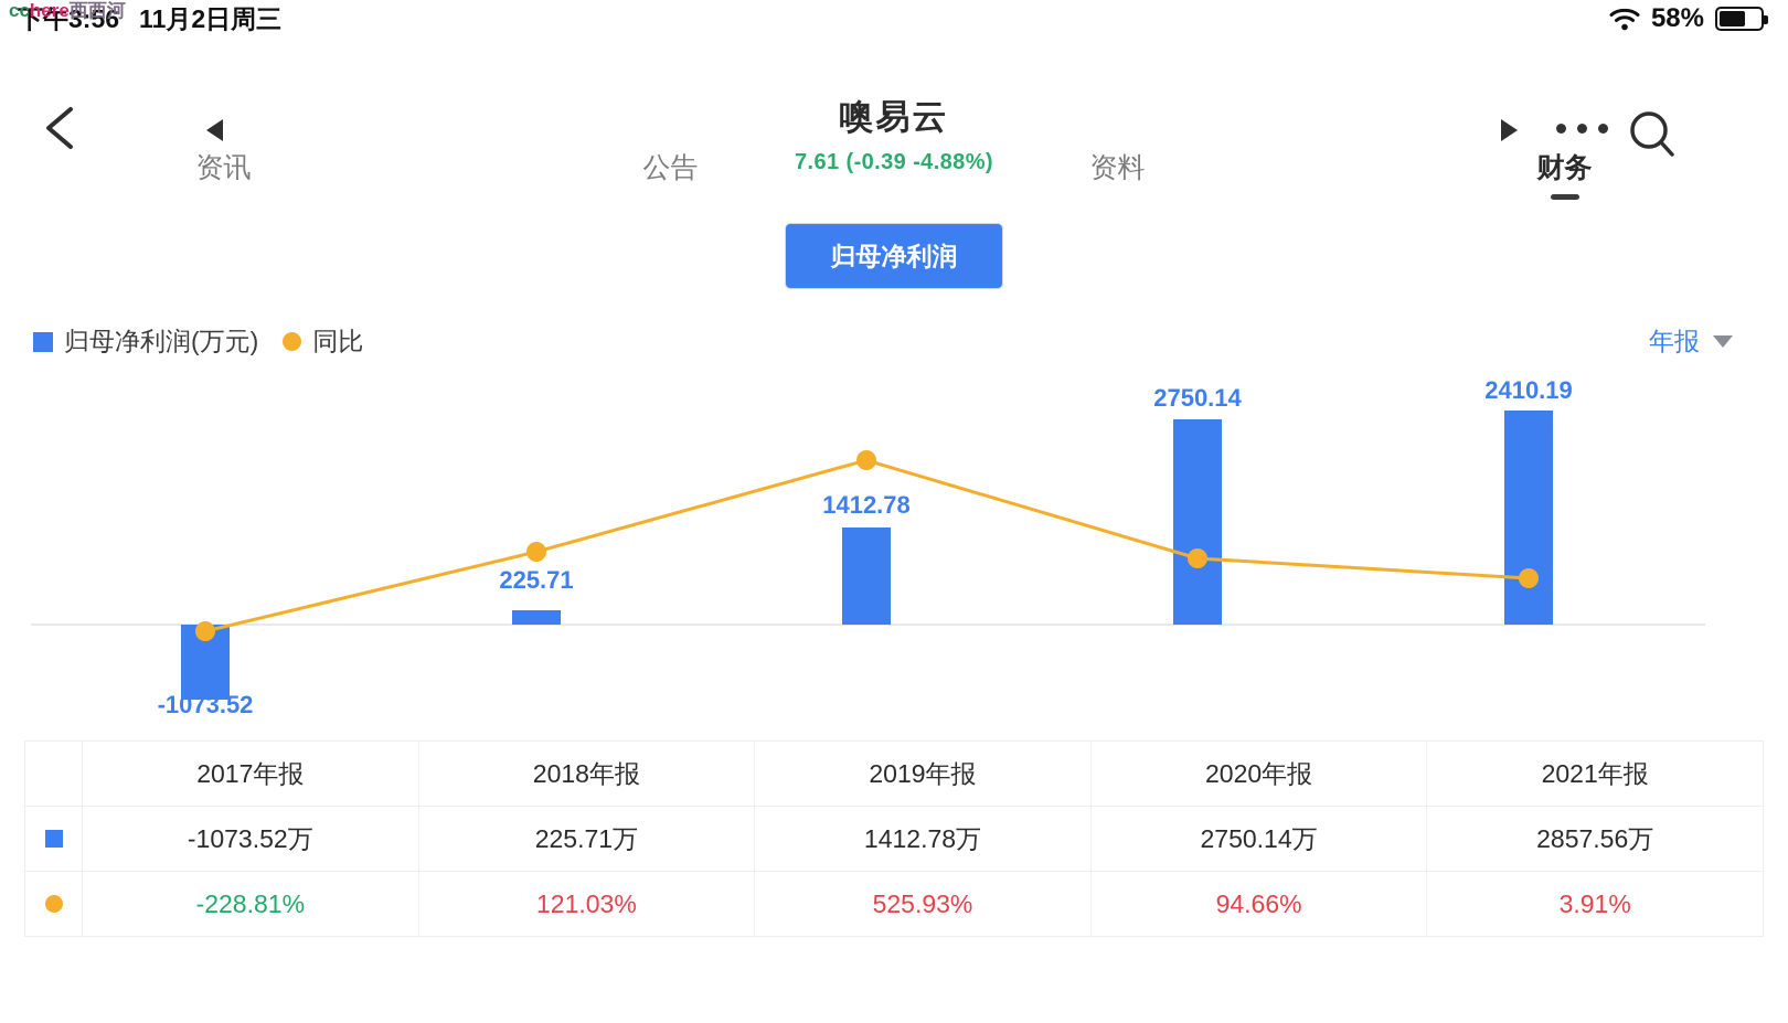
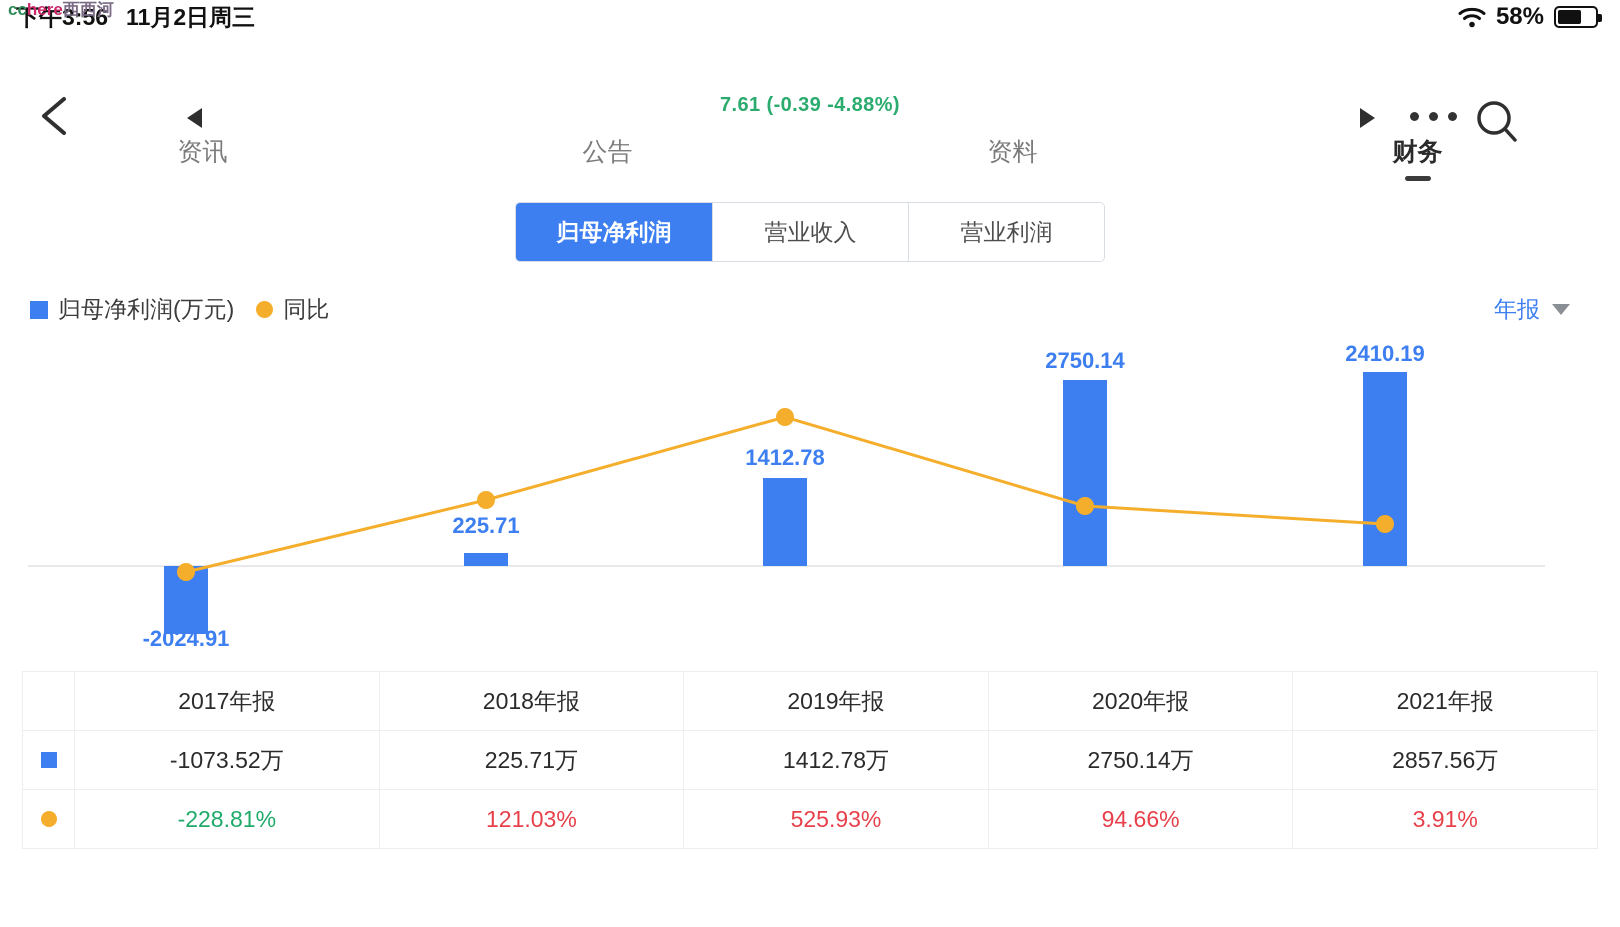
  下午3:56
  11月2日周三
  cchere西西河
  58%
- 噢易云
  7.61 (-0.39 -4.88%)
  资讯
  公告
  资料
  财务
  归母净利润
+ 营业收入
+ 营业利润
  归母净利润(万元)
  同比
  年报
- -1073.52
+ -2024.91
  225.71
  1412.78
  2750.14
  2410.19
  	2017年报	2018年报	2019年报	2020年报	2021年报
  	-1073.52万	225.71万	1412.78万	2750.14万	2857.56万
  	-228.81%	121.03%	525.93%	94.66%	3.91%
